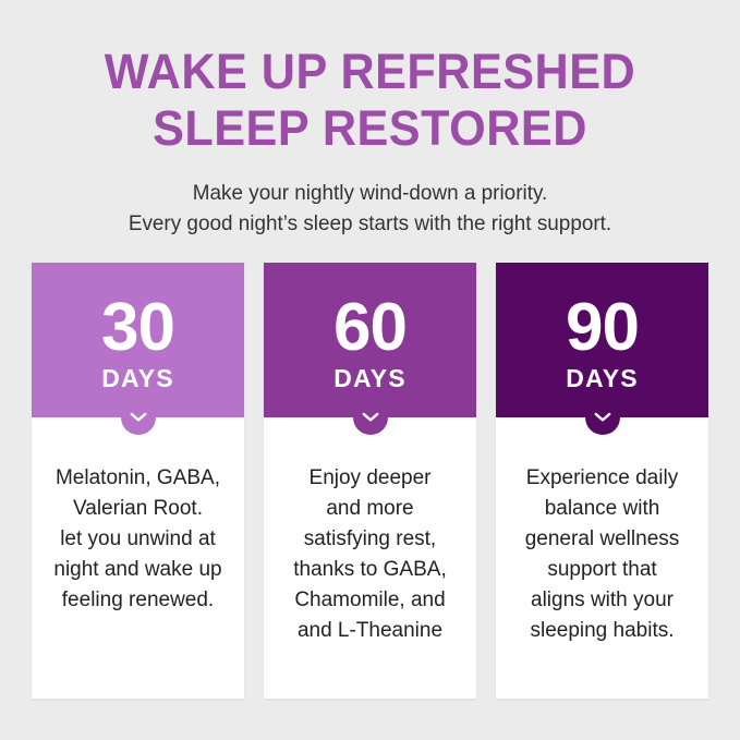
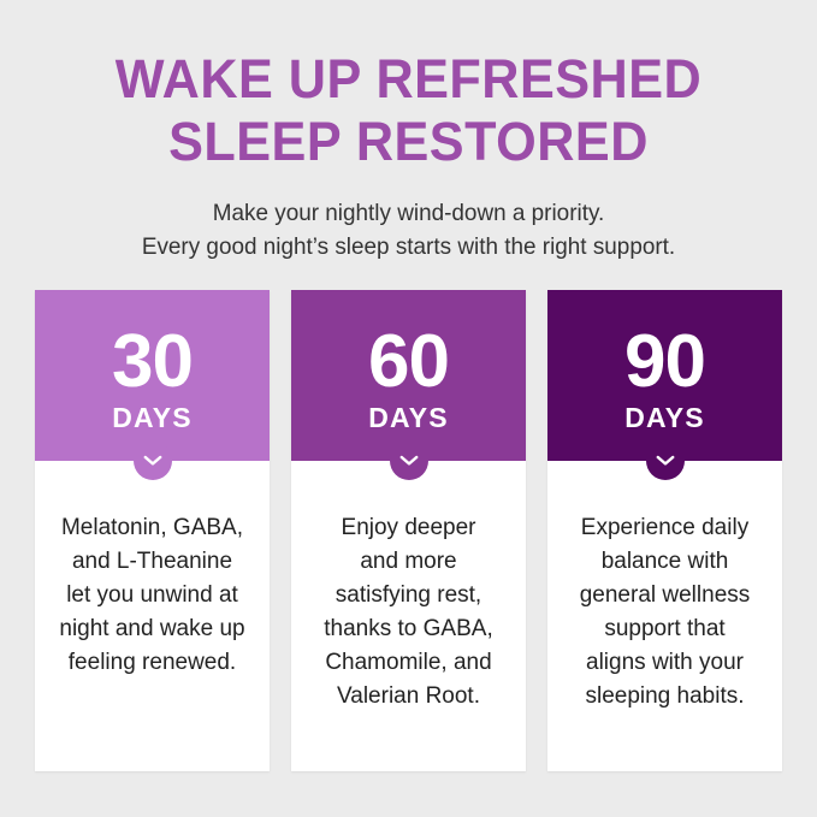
  WAKE UP REFRESHED
  SLEEP RESTORED
  Make your nightly wind-down a priority.
  Every good night’s sleep starts with the right support.
  30
  DAYS
  Melatonin, GABA,
- Valerian Root.
+ and L-Theanine
  let you unwind at
  night and wake up
  feeling renewed.
  60
  DAYS
  Enjoy deeper
  and more
  satisfying rest,
  thanks to GABA,
  Chamomile, and
- and L-Theanine
+ Valerian Root.
  90
  DAYS
  Experience daily
  balance with
  general wellness
  support that
  aligns with your
  sleeping habits.
